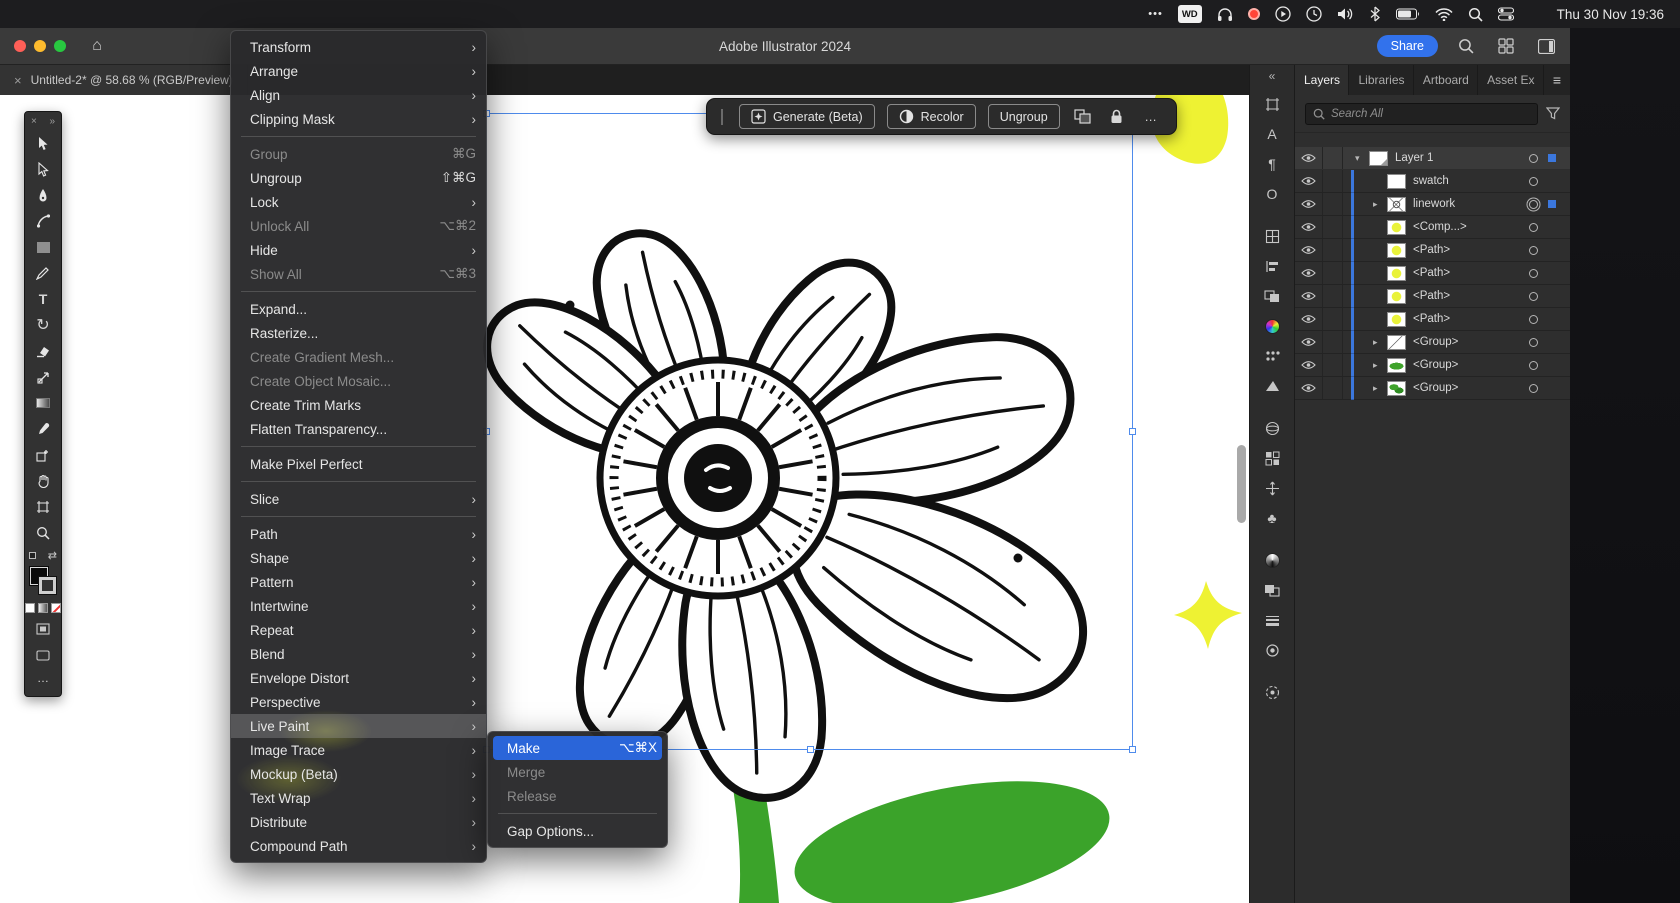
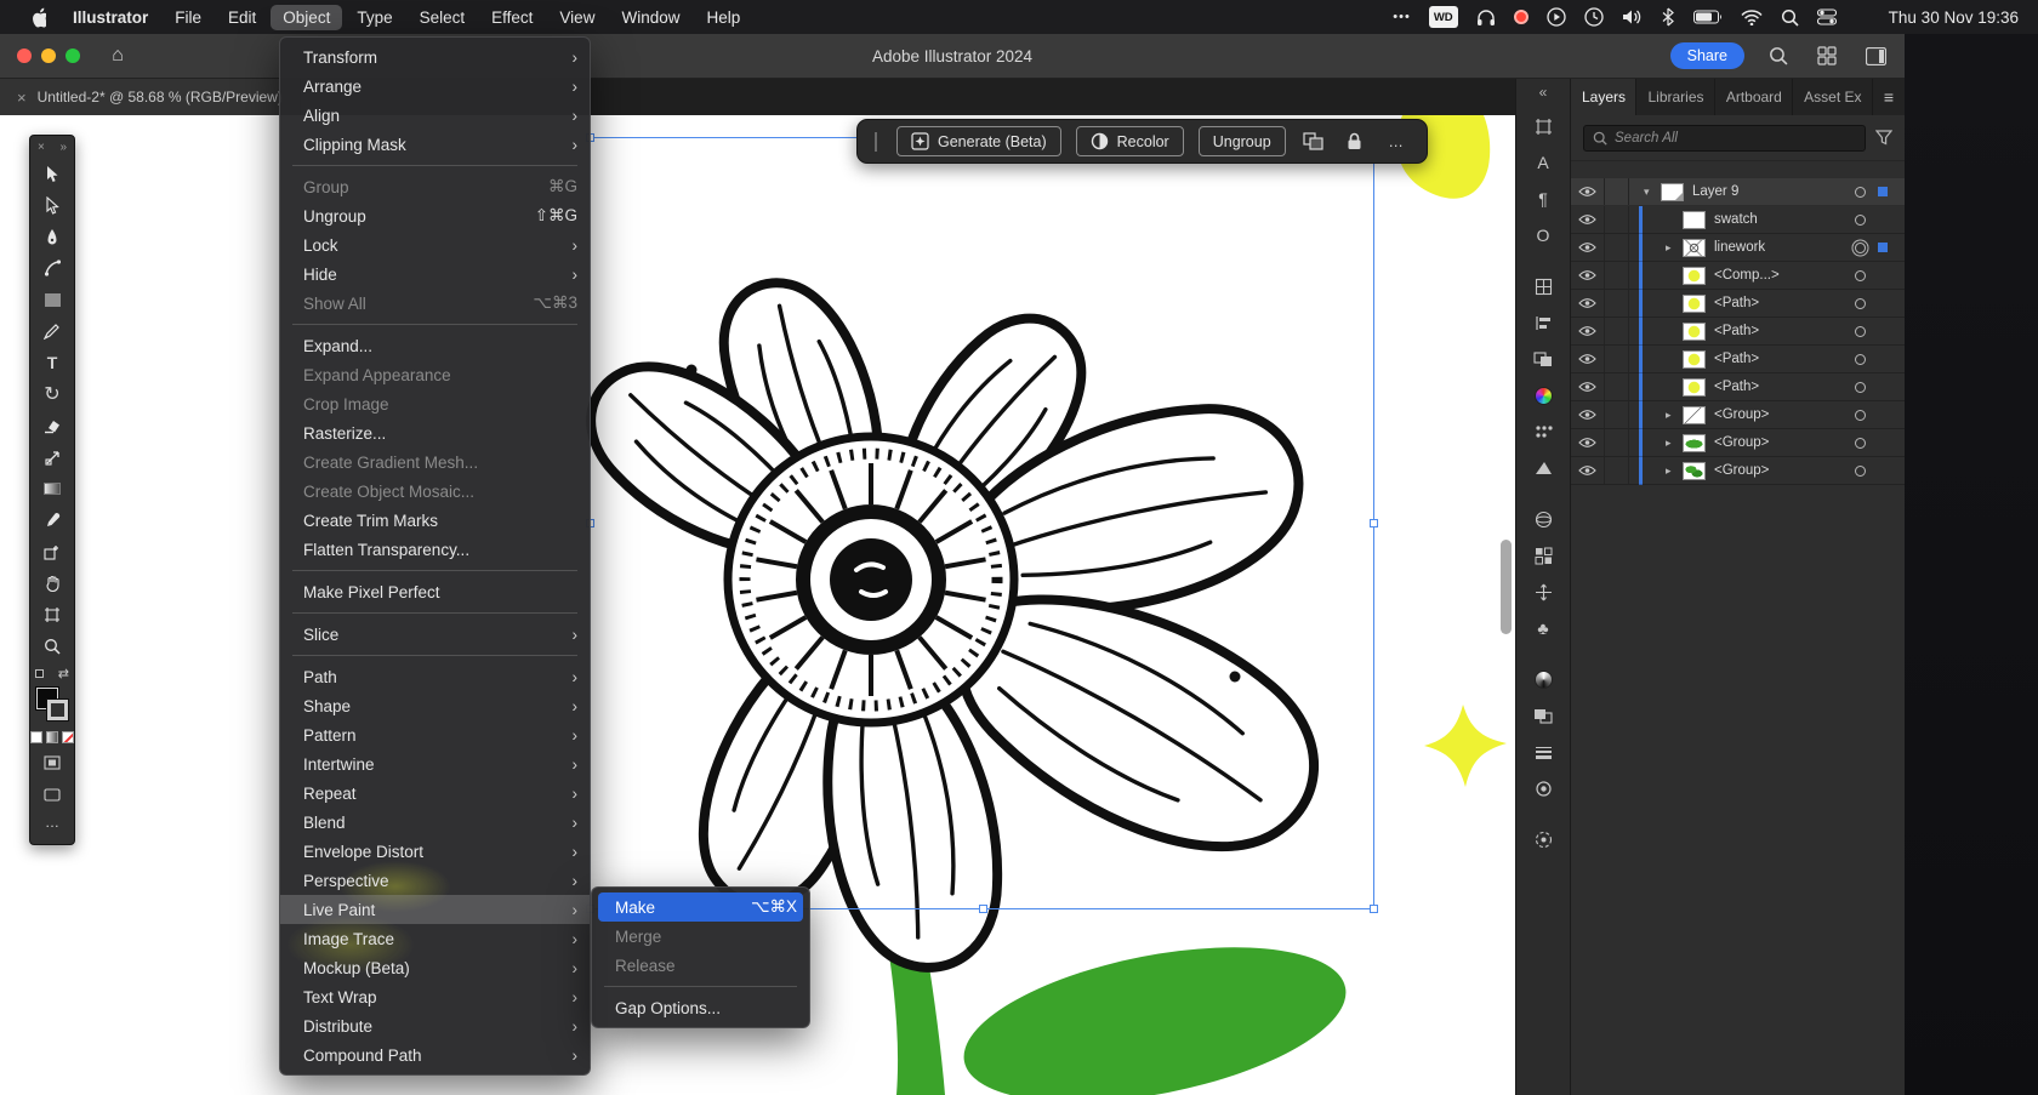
+ Illustrator
+ File
+ Edit
+ Object
+ Type
+ Select
+ Effect
+ View
+ Window
+ Help
  •••
  WD
  Thu 30 Nov 19:36
  ⌂
  Adobe Illustrator 2024
  Share
  ×
  Untitled-2* @ 58.68 % (RGB/Preview
  Generate (Beta)
  Recolor
  Ungroup
  …
  ×
  »
  T
  ↻
  ⇄
  …
  «
  A
  ¶
  O
  ♣
  Layers
  Libraries
  Artboard
  Asset Ex
  ≡
  Search All
  ▾
- Layer 1
+ Layer 9
  swatch
  ▸
  linework
  <Comp...>
  <Path>
  <Path>
  <Path>
  <Path>
  ▸
  <Group>
  ▸
  <Group>
  ▸
  <Group>
  Transform
  ›
  Arrange
  ›
  Align
  ›
  Clipping Mask
  ›
  Group
  ⌘G
  Ungroup
  ⇧⌘G
  Lock
  ›
- Unlock All
- ⌥⌘2
  Hide
  ›
  Show All
  ⌥⌘3
  Expand...
+ Expand Appearance
+ Crop Image
  Rasterize...
  Create Gradient Mesh...
  Create Object Mosaic...
  Create Trim Marks
  Flatten Transparency...
  Make Pixel Perfect
  Slice
  ›
  Path
  ›
  Shape
  ›
  Pattern
  ›
  Intertwine
  ›
  Repeat
  ›
  Blend
  ›
  Envelope Distort
  ›
  Perspective
  ›
  Live Paint
  ›
  Image Trace
  ›
  Mockup (Beta)
  ›
  Text Wrap
  ›
  Distribute
  ›
  Compound Path
  ›
  Make
  ⌥⌘X
  Merge
  Release
  Gap Options...
